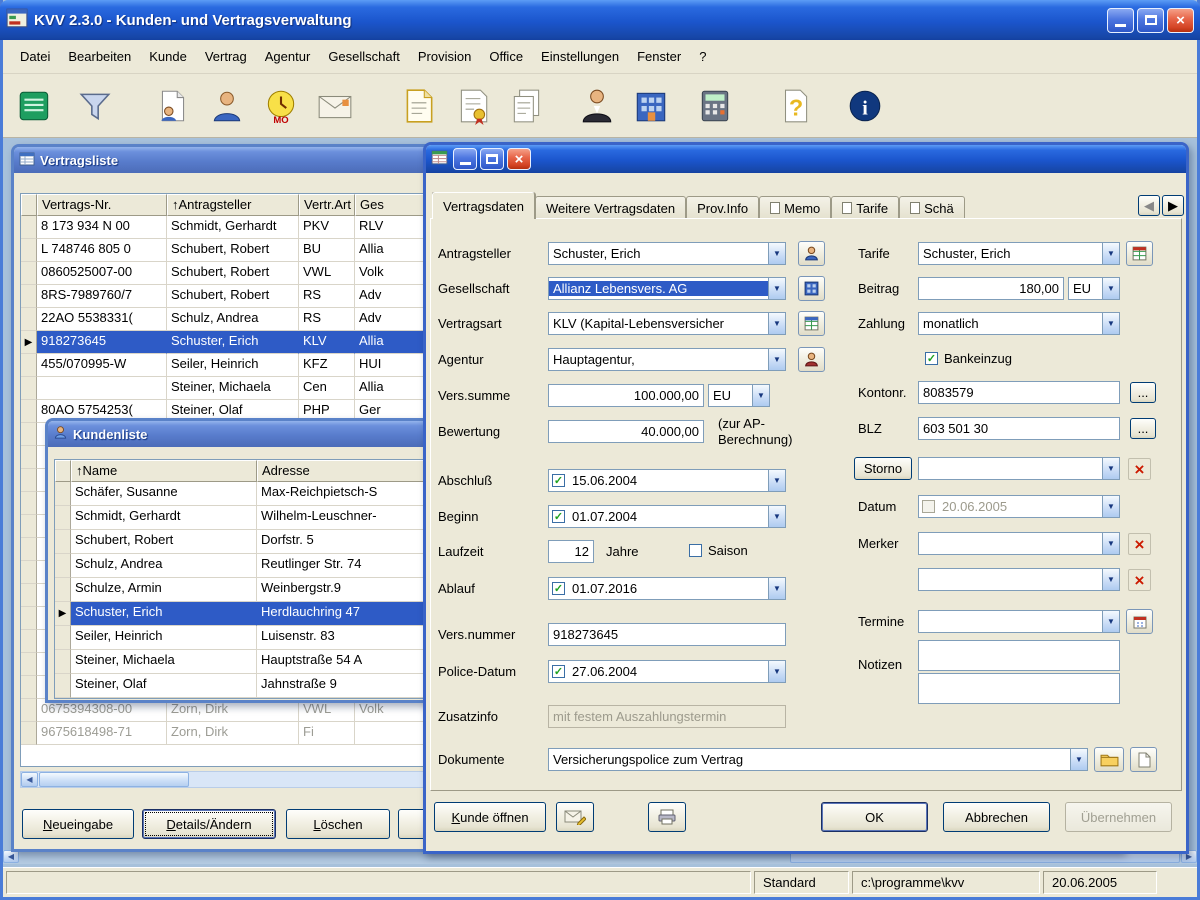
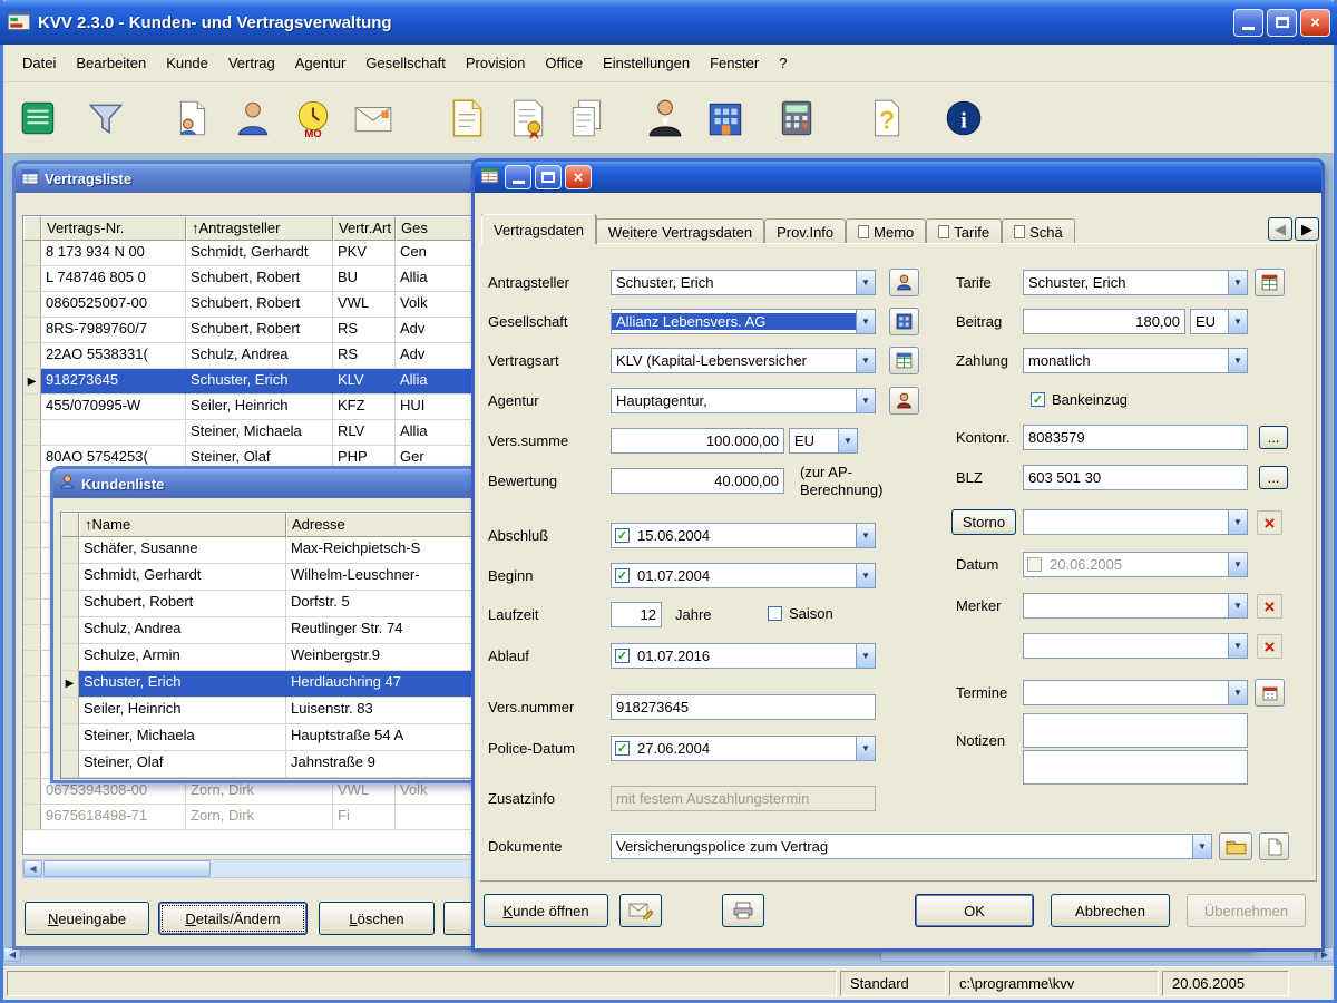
  KVV 2.3.0 - Kunden- und Vertragsverwaltung
  ×
  Datei
  Bearbeiten
  Kunde
  Vertrag
  Agentur
  Gesellschaft
  Provision
  Office
  Einstellungen
  Fenster
  ?
  MO
  ?
  i
  Vertragsliste
  Vertrags-Nr.
  ↑Antragsteller
  Vertr.Art
  Ges
  8 173 934 N 00
  Schmidt, Gerhardt
  PKV
- RLV
+ Cen
  L 748746 805 0
  Schubert, Robert
  BU
  Allia
  0860525007-00
  Schubert, Robert
  VWL
  Volk
  8RS-7989760/7
  Schubert, Robert
  RS
  Adv
  22AO 5538331(
  Schulz, Andrea
  RS
  Adv
  ▶
  918273645
  Schuster, Erich
  KLV
  Allia
  455/070995-W
  Seiler, Heinrich
  KFZ
  HUI
  Steiner, Michaela
- Cen
+ RLV
  Allia
  80AO 5754253(
  Steiner, Olaf
  PHP
  Ger
  0675394308-00
  Zorn, Dirk
  VWL
  Volk
  9675618498-71
  Zorn, Dirk
  Fi
  ◀
  Neueingabe
  Details/Ändern
  Löschen
  Kundenliste
  ↑Name
  Adresse
  Schäfer, Susanne
  Max-Reichpietsch-S
  Schmidt, Gerhardt
  Wilhelm-Leuschner-
  Schubert, Robert
  Dorfstr. 5
  Schulz, Andrea
  Reutlinger Str. 74
  Schulze, Armin
  Weinbergstr.9
  ▶
  Schuster, Erich
  Herdlauchring 47
  Seiler, Heinrich
  Luisenstr. 83
  Steiner, Michaela
  Hauptstraße 54 A
  Steiner, Olaf
  Jahnstraße 9
  ×
  Vertragsdaten
  Weitere Vertragsdaten
  Prov.Info
  Memo
  Tarife
  Schä
  ◀
  ▶
  Antragsteller
  Schuster, Erich
  ▼
  Gesellschaft
  Allianz Lebensvers. AG
  ▼
  Vertragsart
  KLV (Kapital-Lebensversicher
  ▼
  Agentur
  Hauptagentur,
  ▼
  Vers.summe
  100.000,00
  EU
  ▼
  Bewertung
  40.000,00
  (zur AP-
  Berechnung)
  Abschluß
  ✓
  15.06.2004
  ▼
  Beginn
  ✓
  01.07.2004
  ▼
  Laufzeit
  12
  Jahre
  ✓
  Saison
  Ablauf
  ✓
  01.07.2016
  ▼
  Vers.nummer
  918273645
  Police-Datum
  ✓
  27.06.2004
  ▼
  Zusatzinfo
  mit festem Auszahlungstermin
  Dokumente
  Versicherungspolice zum Vertrag
  ▼
  Tarife
  Schuster, Erich
  ▼
  Beitrag
  180,00
  EU
  ▼
  Zahlung
  monatlich
  ▼
  ✓
  Bankeinzug
  Kontonr.
  8083579
  ...
  BLZ
  603 501 30
  ...
  Storno
  ▼
  ×
  Datum
  ✓
  20.06.2005
  ▼
  Merker
  ▼
  ×
  ▼
  ×
  Termine
  ▼
  Notizen
  Kunde öffnen
  OK
  Abbrechen
  Übernehmen
  ◀
  ▶
  Standard
  c:\programme\kvv
  20.06.2005
